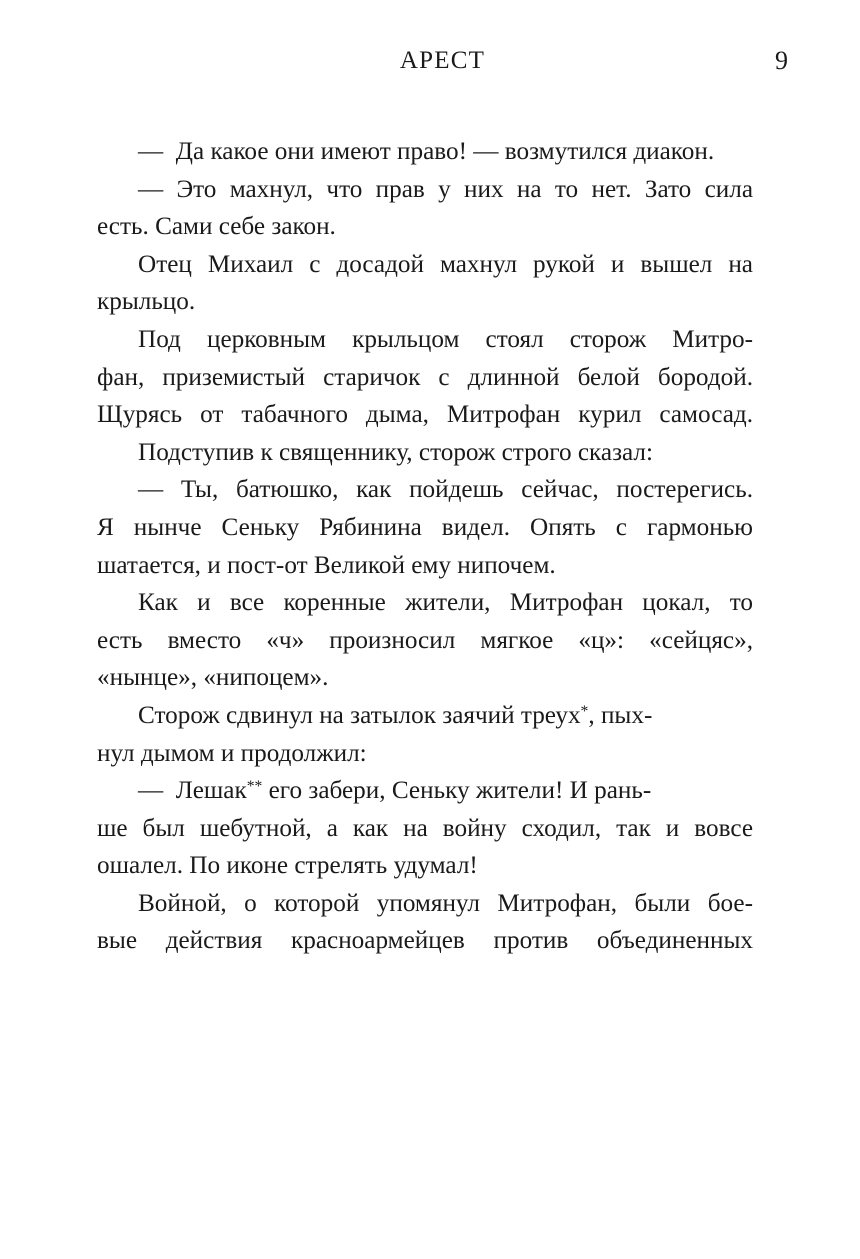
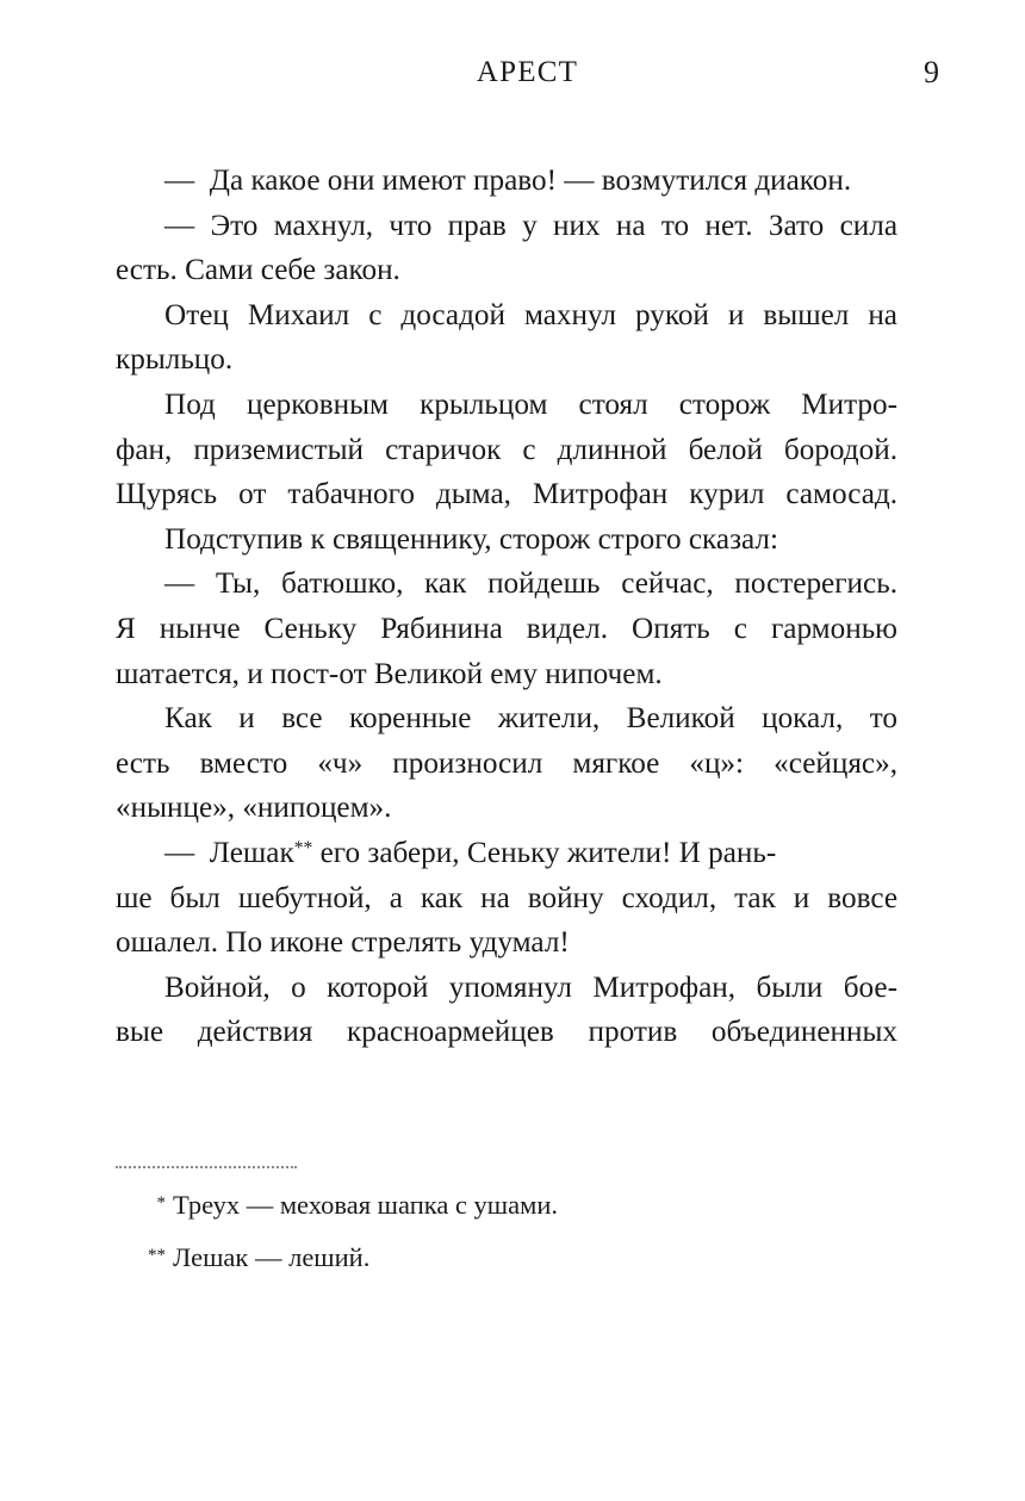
  АРЕСТ
  9
  — Да какое они имеют право! — возмутился диакон.
  — Это махнул, что прав у них на то нет. Зато сила
  есть. Сами себе закон.
  Отец Михаил с досадой махнул рукой и вышел на
  крыльцо.
  Под церковным крыльцом стоял сторож Митро-
  фан, приземистый старичок с длинной белой бородой.
  Щурясь от табачного дыма, Митрофан курил самосад.
  Подступив к священнику, сторож строго сказал:
  — Ты, батюшко, как пойдешь сейчас, постерегись.
  Я нынче Сеньку Рябинина видел. Опять с гармонью
  шатается, и пост-от Великой ему нипочем.
- Как и все коренные жители, Митрофан цокал, то
+ Как и все коренные жители, Великой цокал, то
  есть вместо «ч» произносил мягкое «ц»: «сейцяс»,
  «нынце», «нипоцем».
- Сторож сдвинул на затылок заячий треух*, пых-
- нул дымом и продолжил:
  — Лешак** его забери, Сеньку жители! И рань-
  ше был шебутной, а как на войну сходил, так и вовсе
  ошалел. По иконе стрелять удумал!
  Войной, о которой упомянул Митрофан, были бое-
  вые действия красноармейцев против объединенных
+ *
+ Треух — меховая шапка с ушами.
+ **
+ Лешак — леший.
